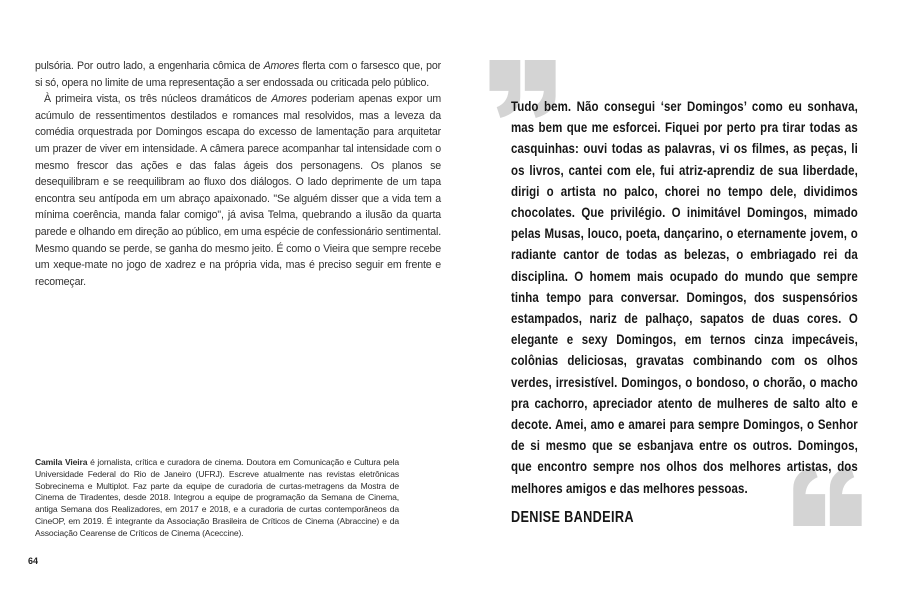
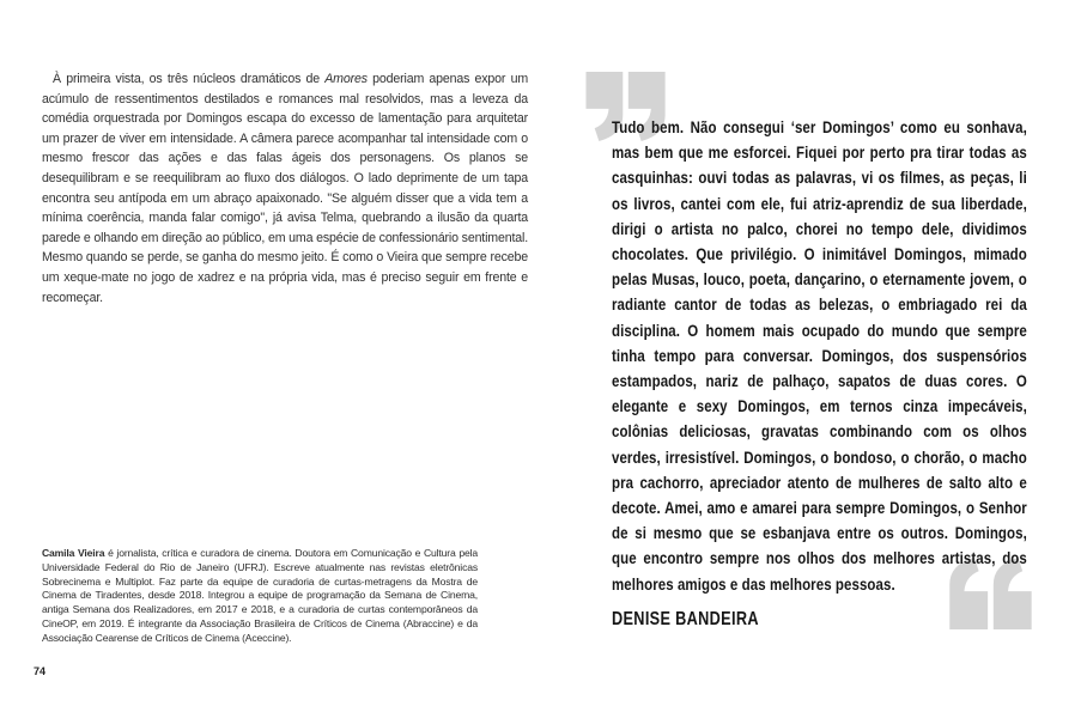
- pulsória. Por outro lado, a engenharia cômica de Amores flerta com o farsesco que, por si só, opera no limite de uma representação a ser endossada ou criticada pelo público.
  À primeira vista, os três núcleos dramáticos de Amores poderiam apenas expor um acúmulo de ressentimentos destilados e romances mal resolvidos, mas a leveza da comédia orquestrada por Domingos escapa do excesso de lamentação para arquitetar um prazer de viver em intensidade. A câmera parece acompanhar tal intensidade com o mesmo frescor das ações e das falas ágeis dos personagens. Os planos se desequilibram e se reequilibram ao fluxo dos diálogos. O lado deprimente de um tapa encontra seu antípoda em um abraço apaixonado. "Se alguém disser que a vida tem a mínima coerência, manda falar comigo", já avisa Telma, quebrando a ilusão da quarta parede e olhando em direção ao público, em uma espécie de confessionário sentimental. Mesmo quando se perde, se ganha do mesmo jeito. É como o Vieira que sempre recebe um xeque-mate no jogo de xadrez e na própria vida, mas é preciso seguir em frente e recomeçar.
  Camila Vieira é jornalista, crítica e curadora de cinema. Doutora em Comunicação e Cultura pela Universidade Federal do Rio de Janeiro (UFRJ). Escreve atualmente nas revistas eletrônicas Sobrecinema e Multiplot. Faz parte da equipe de curadoria de curtas-metragens da Mostra de Cinema de Tiradentes, desde 2018. Integrou a equipe de programação da Semana de Cinema, antiga Semana dos Realizadores, em 2017 e 2018, e a curadoria de curtas contemporâneos da CineOP, em 2019. É integrante da Associação Brasileira de Críticos de Cinema (Abraccine) e da Associação Cearense de Críticos de Cinema (Aceccine).
- 64
+ 74
  Tudo bem. Não consegui ‘ser Domingos’ como eu sonhava, mas bem que me esforcei. Fiquei por perto pra tirar todas as casquinhas: ouvi todas as palavras, vi os filmes, as peças, li os livros, cantei com ele, fui atriz-aprendiz de sua liberdade, dirigi o artista no palco, chorei no tempo dele, dividimos chocolates. Que privilégio. O inimitável Domingos, mimado pelas Musas, louco, poeta, dançarino, o eternamente jovem, o radiante cantor de todas as belezas, o embriagado rei da disciplina. O homem mais ocupado do mundo que sempre tinha tempo para conversar. Domingos, dos suspensórios estampados, nariz de palhaço, sapatos de duas cores. O elegante e sexy Domingos, em ternos cinza impecáveis, colônias deliciosas, gravatas combinando com os olhos verdes, irresistível. Domingos, o bondoso, o chorão, o macho pra cachorro, apreciador atento de mulheres de salto alto e decote. Amei, amo e amarei para sempre Domingos, o Senhor de si mesmo que se esbanjava entre os outros. Domingos, que encontro sempre nos olhos dos melhores artistas, dos melhores amigos e das melhores pessoas.
  DENISE BANDEIRA
